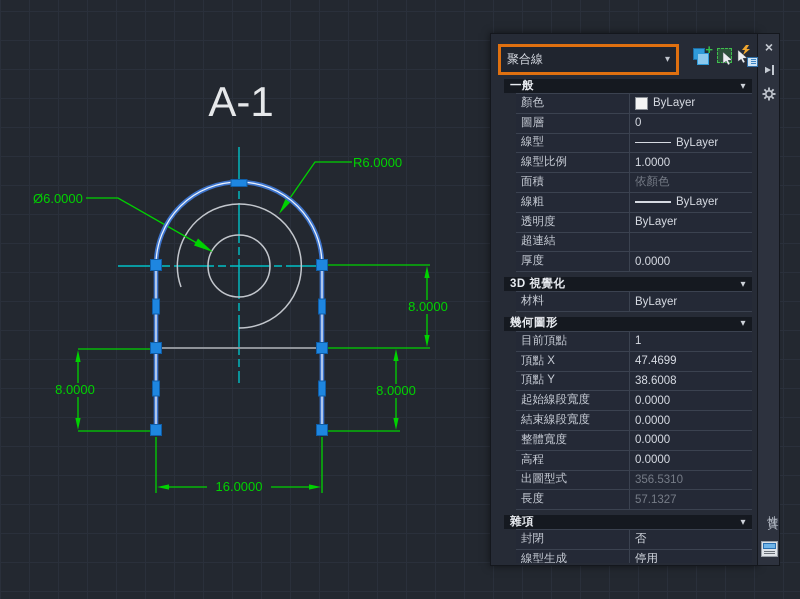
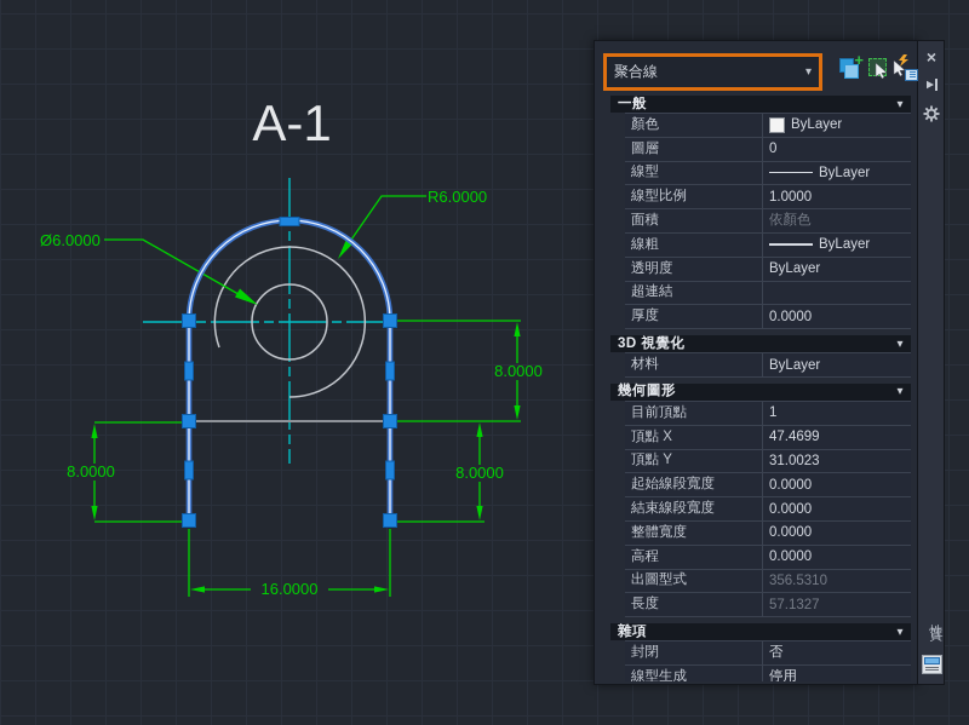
  Ø6.0000
  R6.0000
  8.0000
  8.0000
  8.0000
  16.0000
  A-1
  聚合線
  ▾
  +
  一般
  ▾
  顏色
  ByLayer
  圖層
  0
  線型
  ByLayer
  線型比例
  1.0000
  面積
  依顏色
  線粗
  ByLayer
  透明度
  ByLayer
  超連結
  厚度
  0.0000
  3D 視覺化
  ▾
  材料
  ByLayer
  幾何圖形
  ▾
  目前頂點
  1
  頂點 X
  47.4699
  頂點 Y
- 38.6008
+ 31.0023
  起始線段寬度
  0.0000
  結束線段寬度
  0.0000
  整體寬度
  0.0000
  高程
  0.0000
  出圖型式
  356.5310
  長度
  57.1327
  雜項
  ▾
  封閉
  否
  線型生成
  停用
  ×
